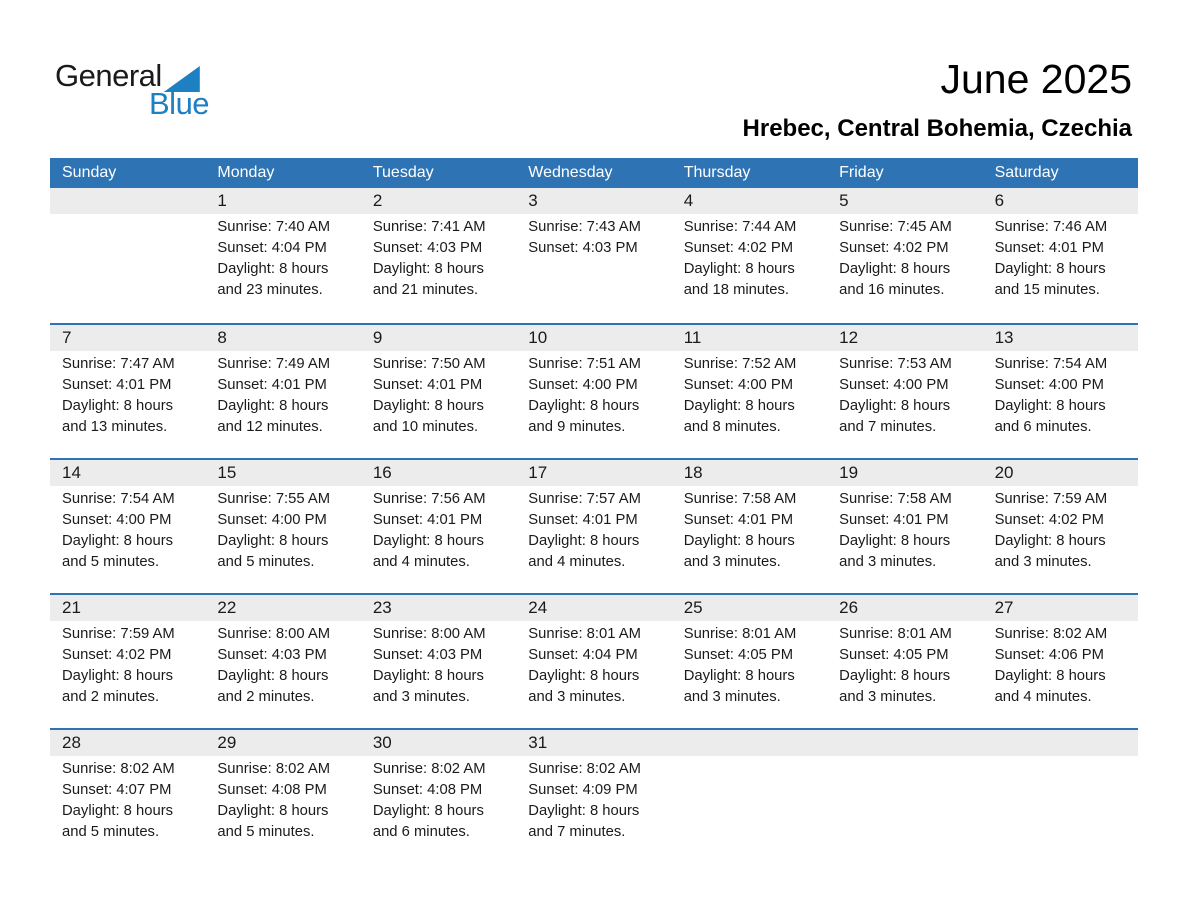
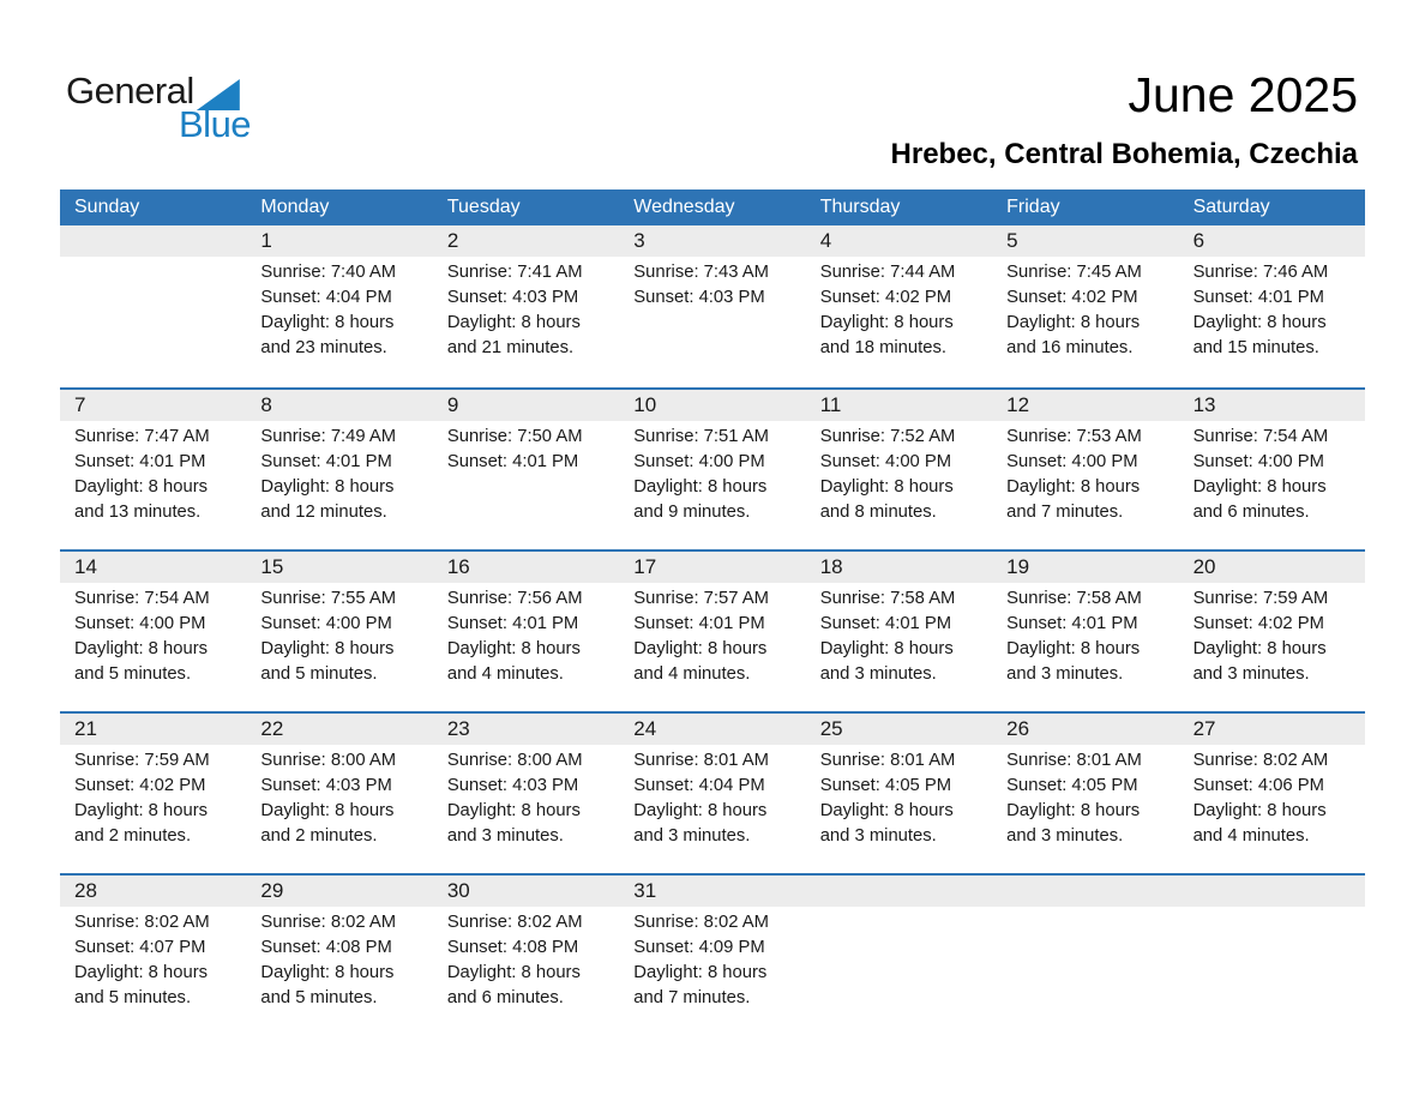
  General
  Blue
  June 2025
  Hrebec, Central Bohemia, Czechia
  Sunday
  Monday
  Tuesday
  Wednesday
  Thursday
  Friday
  Saturday
  1
  Sunrise: 7:40 AM
  Sunset: 4:04 PM
  Daylight: 8 hours and 23 minutes.
  2
  Sunrise: 7:41 AM
  Sunset: 4:03 PM
  Daylight: 8 hours and 21 minutes.
  3
  Sunrise: 7:43 AM
  Sunset: 4:03 PM
  4
  Sunrise: 7:44 AM
  Sunset: 4:02 PM
  Daylight: 8 hours and 18 minutes.
  5
  Sunrise: 7:45 AM
  Sunset: 4:02 PM
  Daylight: 8 hours and 16 minutes.
  6
  Sunrise: 7:46 AM
  Sunset: 4:01 PM
  Daylight: 8 hours and 15 minutes.
  7
  Sunrise: 7:47 AM
  Sunset: 4:01 PM
  Daylight: 8 hours and 13 minutes.
  8
  Sunrise: 7:49 AM
  Sunset: 4:01 PM
  Daylight: 8 hours and 12 minutes.
  9
  Sunrise: 7:50 AM
  Sunset: 4:01 PM
- Daylight: 8 hours and 10 minutes.
  10
  Sunrise: 7:51 AM
  Sunset: 4:00 PM
  Daylight: 8 hours and 9 minutes.
  11
  Sunrise: 7:52 AM
  Sunset: 4:00 PM
  Daylight: 8 hours and 8 minutes.
  12
  Sunrise: 7:53 AM
  Sunset: 4:00 PM
  Daylight: 8 hours and 7 minutes.
  13
  Sunrise: 7:54 AM
  Sunset: 4:00 PM
  Daylight: 8 hours and 6 minutes.
  14
  Sunrise: 7:54 AM
  Sunset: 4:00 PM
  Daylight: 8 hours and 5 minutes.
  15
  Sunrise: 7:55 AM
  Sunset: 4:00 PM
  Daylight: 8 hours and 5 minutes.
  16
  Sunrise: 7:56 AM
  Sunset: 4:01 PM
  Daylight: 8 hours and 4 minutes.
  17
  Sunrise: 7:57 AM
  Sunset: 4:01 PM
  Daylight: 8 hours and 4 minutes.
  18
  Sunrise: 7:58 AM
  Sunset: 4:01 PM
  Daylight: 8 hours and 3 minutes.
  19
  Sunrise: 7:58 AM
  Sunset: 4:01 PM
  Daylight: 8 hours and 3 minutes.
  20
  Sunrise: 7:59 AM
  Sunset: 4:02 PM
  Daylight: 8 hours and 3 minutes.
  21
  Sunrise: 7:59 AM
  Sunset: 4:02 PM
  Daylight: 8 hours and 2 minutes.
  22
  Sunrise: 8:00 AM
  Sunset: 4:03 PM
  Daylight: 8 hours and 2 minutes.
  23
  Sunrise: 8:00 AM
  Sunset: 4:03 PM
  Daylight: 8 hours and 3 minutes.
  24
  Sunrise: 8:01 AM
  Sunset: 4:04 PM
  Daylight: 8 hours and 3 minutes.
  25
  Sunrise: 8:01 AM
  Sunset: 4:05 PM
  Daylight: 8 hours and 3 minutes.
  26
  Sunrise: 8:01 AM
  Sunset: 4:05 PM
  Daylight: 8 hours and 3 minutes.
  27
  Sunrise: 8:02 AM
  Sunset: 4:06 PM
  Daylight: 8 hours and 4 minutes.
  28
  Sunrise: 8:02 AM
  Sunset: 4:07 PM
  Daylight: 8 hours and 5 minutes.
  29
  Sunrise: 8:02 AM
  Sunset: 4:08 PM
  Daylight: 8 hours and 5 minutes.
  30
  Sunrise: 8:02 AM
  Sunset: 4:08 PM
  Daylight: 8 hours and 6 minutes.
  31
  Sunrise: 8:02 AM
  Sunset: 4:09 PM
  Daylight: 8 hours and 7 minutes.
